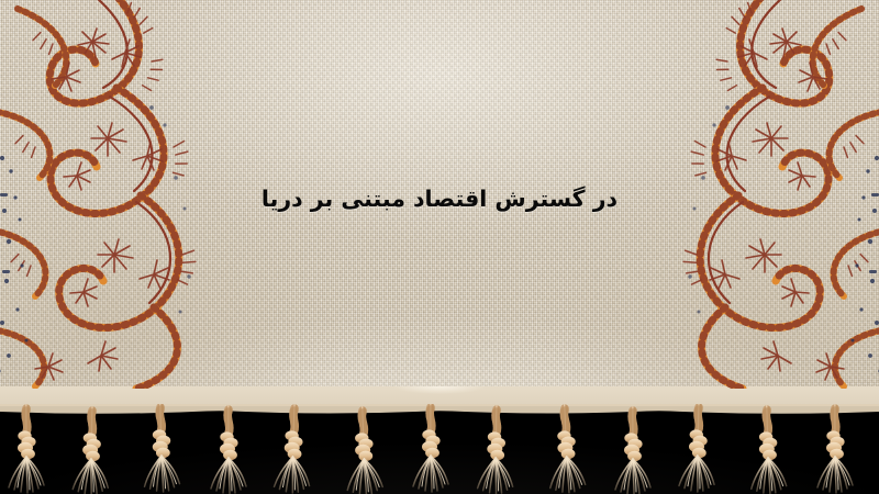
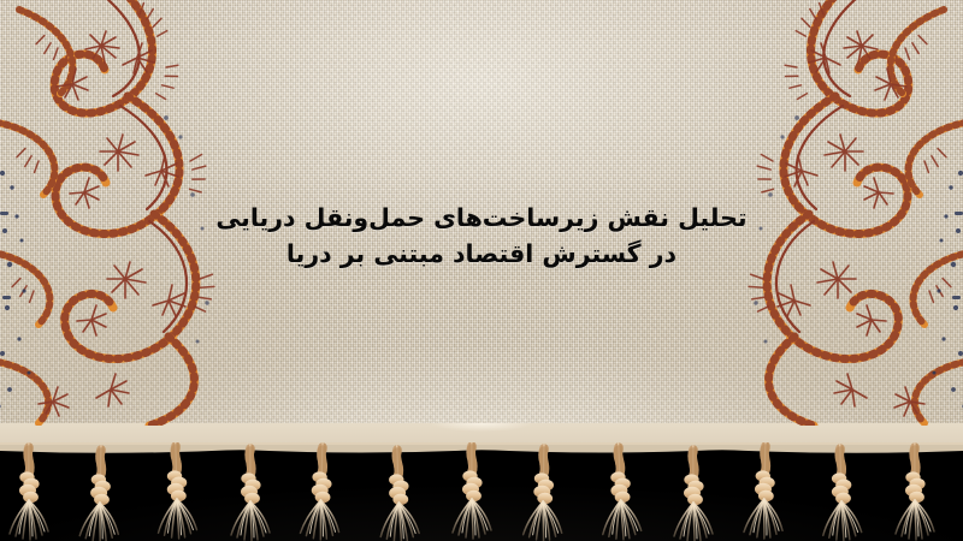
+ تحلیل نقش زیرساخت‌های حمل‌ونقل دریایی
  در گسترش اقتصاد مبتنی بر دریا
